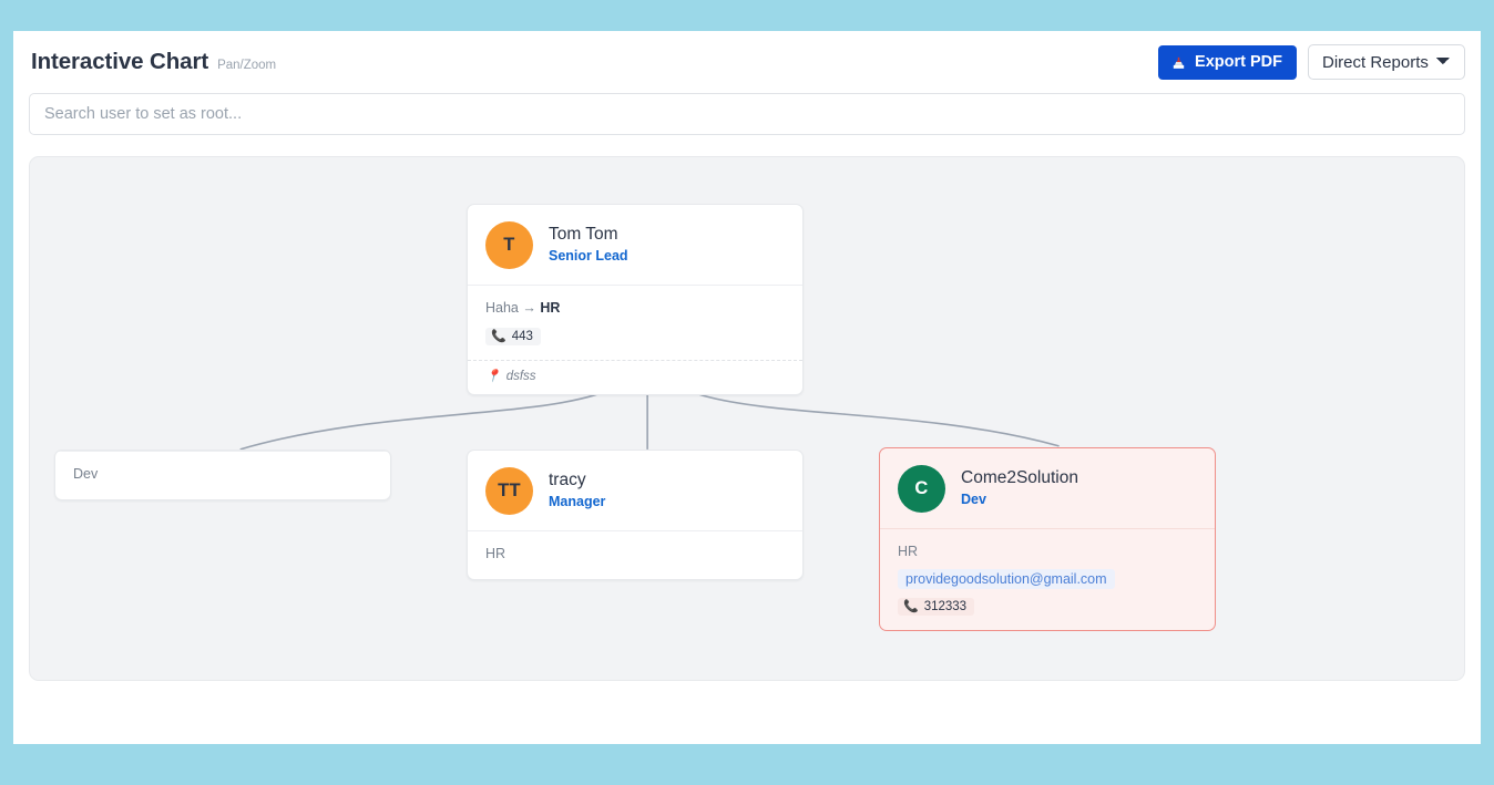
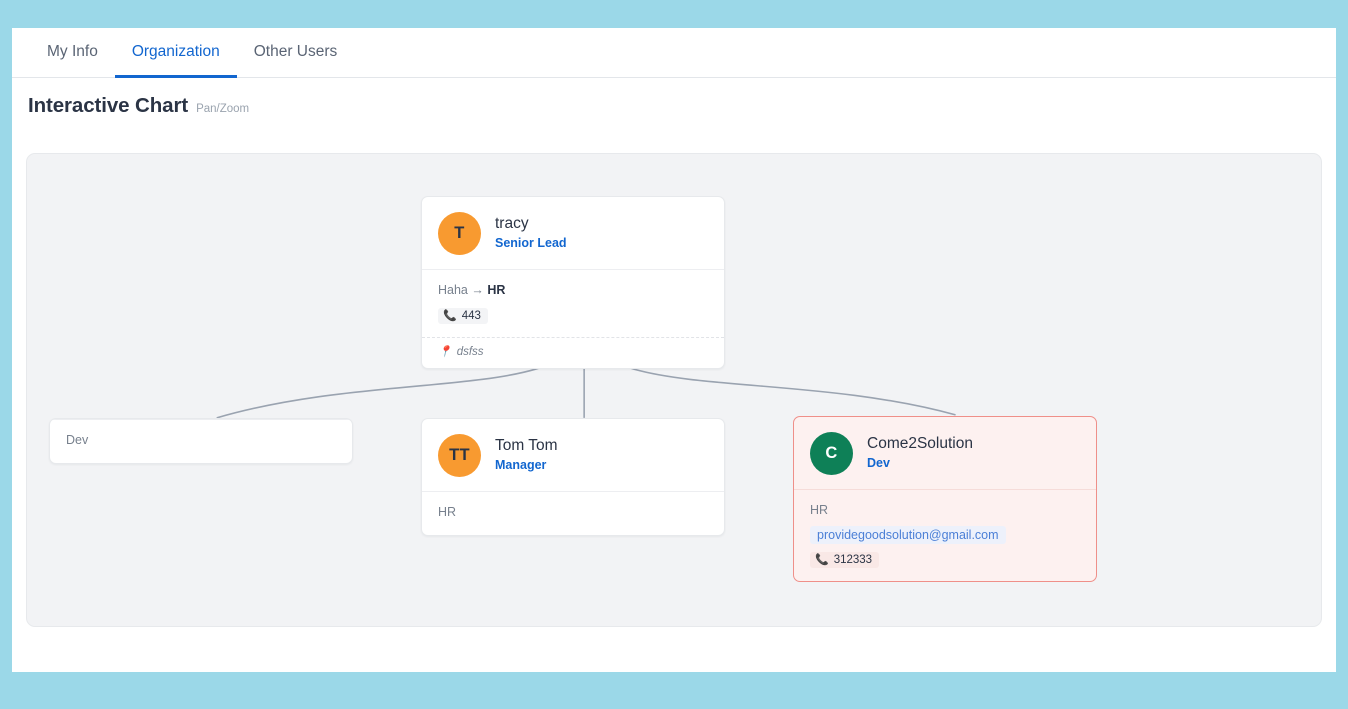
+ My Info
+ Organization
+ Other Users
  Interactive Chart
  Pan/Zoom
- Export PDF
- Direct Reports
- Search user to set as root...
  T
- Tom Tom
+ tracy
  Senior Lead
  Haha → HR
  📞
  443
  📍
  dsfss
  Dev
  TT
- tracy
+ Tom Tom
  Manager
  HR
  C
  Come2Solution
  Dev
  HR
  providegoodsolution@gmail.com
  📞
  312333
